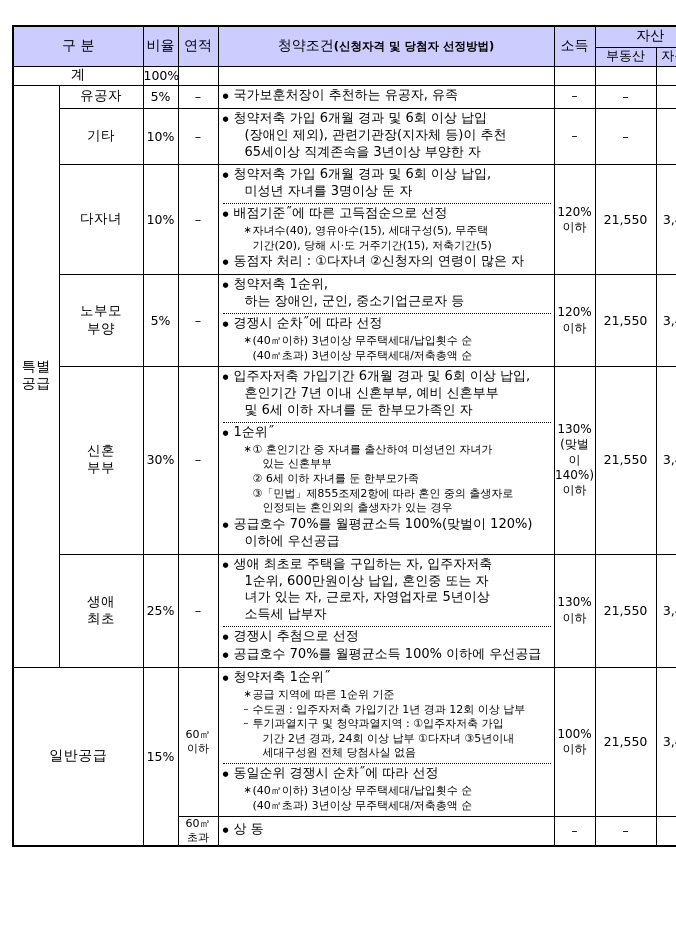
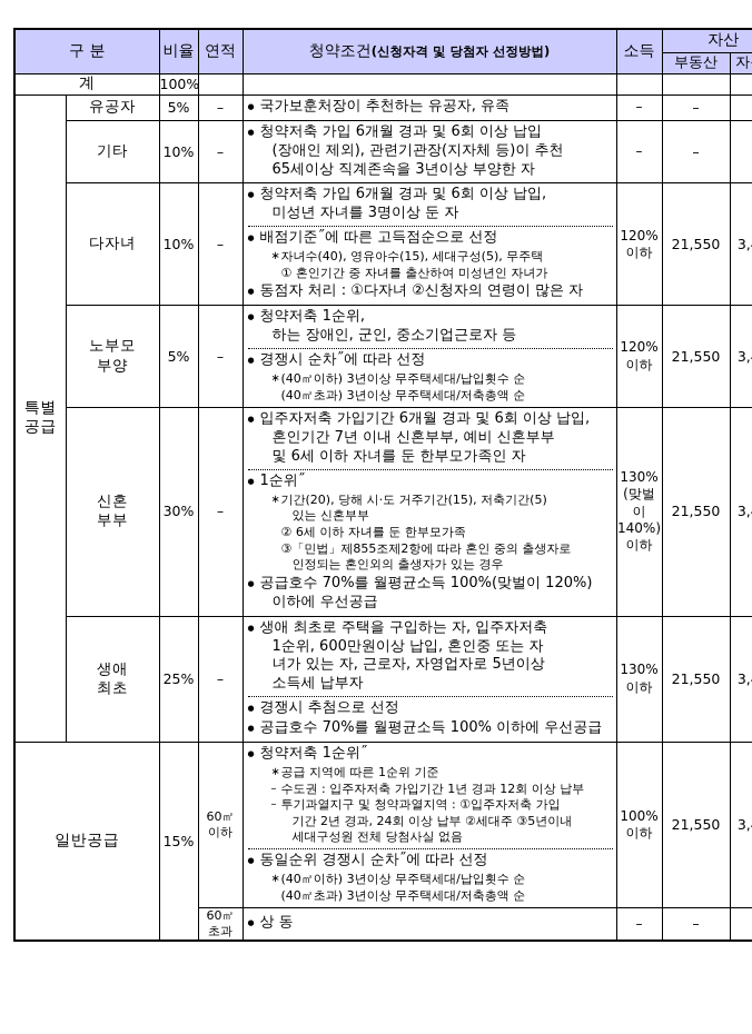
  구 분	비율	연적	청약조건(신청자격 및 당첨자 선정방법)	소득	자산
  계	100%
  특별공급	유공자	5%	–	국가보훈처장이 추천하는 유공자, 유족	–	–
  기타	10%	–	청약저축 가입 6개월 경과 및 6회 이상 납입(장애인 제외), 관련기관장(지자체 등)이 추천65세이상 직계존속을 3년이상 부양한 자	–	–
- 다자녀	10%	–	청약저축 가입 6개월 경과 및 6회 이상 납입,미성년 자녀를 3명이상 둔 자배점기준˝에 따른 고득점순으로 선정자녀수(40), 영유아수(15), 세대구성(5), 무주택기간(20), 당해 시·도 거주기간(15), 저축기간(5)동점자 처리 : ①다자녀 ②신청자의 연령이 많은 자	120%이하	21,550	3,
+ 다자녀	10%	–	청약저축 가입 6개월 경과 및 6회 이상 납입,미성년 자녀를 3명이상 둔 자배점기준˝에 따른 고득점순으로 선정자녀수(40), 영유아수(15), 세대구성(5), 무주택① 혼인기간 중 자녀를 출산하여 미성년인 자녀가동점자 처리 : ①다자녀 ②신청자의 연령이 많은 자	120%이하	21,550	3,
  노부모부양	5%	–	청약저축 1순위,하는 장애인, 군인, 중소기업근로자 등경쟁시 순차˝에 따라 선정(40㎡이하) 3년이상 무주택세대/납입횟수 순(40㎡초과) 3년이상 무주택세대/저축총액 순	120%이하	21,550	3,
- 신혼부부	30%	–	입주자저축 가입기간 6개월 경과 및 6회 이상 납입,혼인기간 7년 이내 신혼부부, 예비 신혼부부및 6세 이하 자녀를 둔 한부모가족인 자1순위˝① 혼인기간 중 자녀를 출산하여 미성년인 자녀가있는 신혼부부② 6세 이하 자녀를 둔 한부모가족③「민법」제855조제2항에 따라 혼인 중의 출생자로인정되는 혼인외의 출생자가 있는 경우공급호수 70%를 월평균소득 100%(맞벌이 120%)이하에 우선공급	130%(맞벌이140%)이하	21,550	3,
+ 신혼부부	30%	–	입주자저축 가입기간 6개월 경과 및 6회 이상 납입,혼인기간 7년 이내 신혼부부, 예비 신혼부부및 6세 이하 자녀를 둔 한부모가족인 자1순위˝기간(20), 당해 시·도 거주기간(15), 저축기간(5)있는 신혼부부② 6세 이하 자녀를 둔 한부모가족③「민법」제855조제2항에 따라 혼인 중의 출생자로인정되는 혼인외의 출생자가 있는 경우공급호수 70%를 월평균소득 100%(맞벌이 120%)이하에 우선공급	130%(맞벌이140%)이하	21,550	3,
  생애최초	25%	–	생애 최초로 주택을 구입하는 자, 입주자저축1순위, 600만원이상 납입, 혼인중 또는 자녀가 있는 자, 근로자, 자영업자로 5년이상소득세 납부자경쟁시 추첨으로 선정공급호수 70%를 월평균소득 100% 이하에 우선공급	130%이하	21,550	3,
- 일반공급	15%	60㎡이하	청약저축 1순위˝공급 지역에 따른 1순위 기준수도권 : 입주자저축 가입기간 1년 경과 12회 이상 납부투기과열지구 및 청약과열지역 : ①입주자저축 가입기간 2년 경과, 24회 이상 납부 ①다자녀 ③5년이내세대구성원 전체 당첨사실 없음동일순위 경쟁시 순차˝에 따라 선정(40㎡이하) 3년이상 무주택세대/납입횟수 순(40㎡초과) 3년이상 무주택세대/저축총액 순	100%이하	21,550	3,
+ 일반공급	15%	60㎡이하	청약저축 1순위˝공급 지역에 따른 1순위 기준수도권 : 입주자저축 가입기간 1년 경과 12회 이상 납부투기과열지구 및 청약과열지역 : ①입주자저축 가입기간 2년 경과, 24회 이상 납부 ②세대주 ③5년이내세대구성원 전체 당첨사실 없음동일순위 경쟁시 순차˝에 따라 선정(40㎡이하) 3년이상 무주택세대/납입횟수 순(40㎡초과) 3년이상 무주택세대/저축총액 순	100%이하	21,550	3,
  60㎡초과	상 동	–	–
